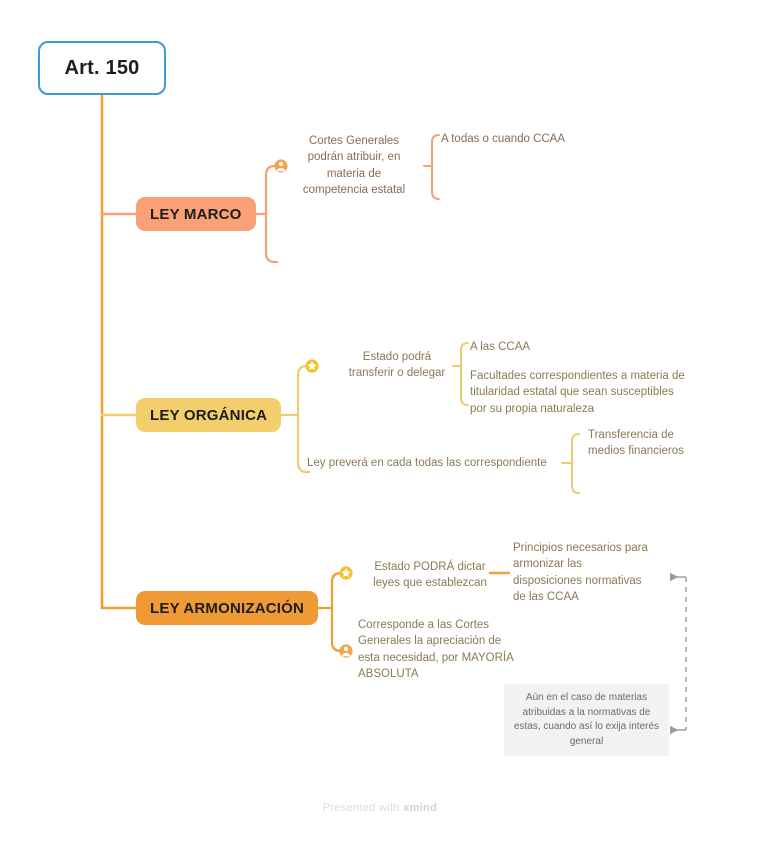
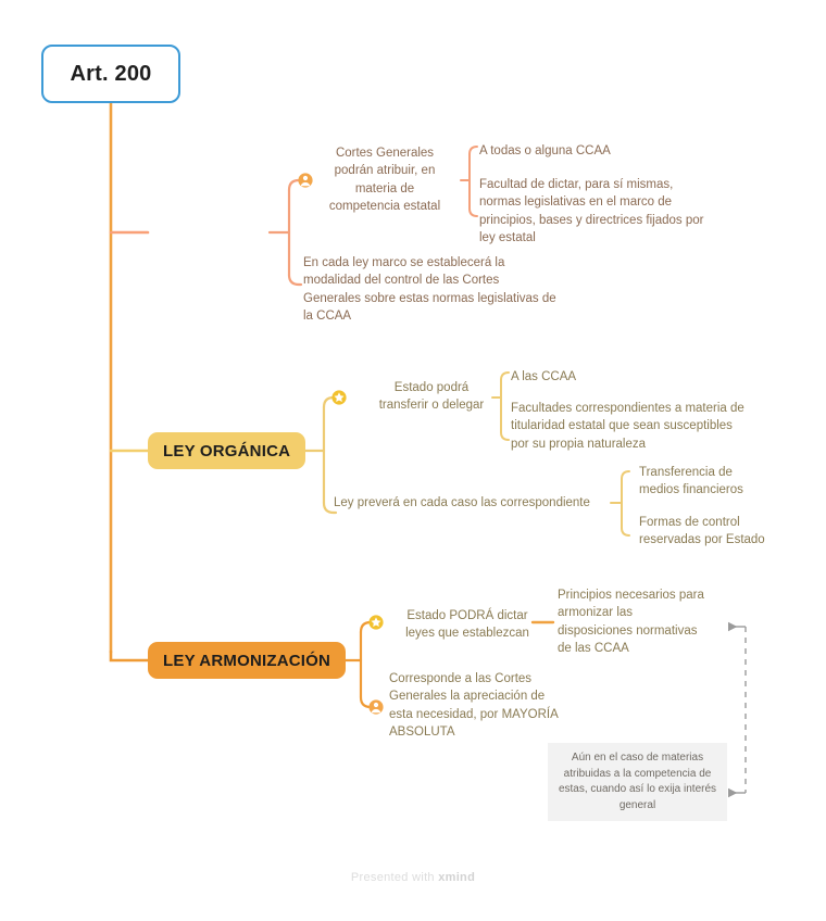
- Art. 150
+ Art. 200
- LEY MARCO
  LEY ORGÁNICA
  LEY ARMONIZACIÓN
  Cortes Generales
  podrán atribuir, en
  materia de
  competencia estatal
- A todas o cuando CCAA
+ A todas o alguna CCAA
+ Facultad de dictar, para sí mismas,
+ normas legislativas en el marco de
+ principios, bases y directrices fijados por
+ ley estatal
+ En cada ley marco se establecerá la
+ modalidad del control de las Cortes
+ Generales sobre estas normas legislativas de
+ la CCAA
  Estado podrá
  transferir o delegar
  A las CCAA
  Facultades correspondientes a materia de
  titularidad estatal que sean susceptibles
  por su propia naturaleza
- Ley preverá en cada todas las correspondiente
+ Ley preverá en cada caso las correspondiente
  Transferencia de
  medios financieros
+ Formas de control
+ reservadas por Estado
  Estado PODRÁ dictar
  leyes que establezcan
  Principios necesarios para
  armonizar las
  disposiciones normativas
  de las CCAA
  Corresponde a las Cortes
  Generales la apreciación de
  esta necesidad, por MAYORÍA
  ABSOLUTA
- Aún en el caso de materias atribuidas a la normativas de estas, cuando así lo exija interés general
+ Aún en el caso de materias atribuidas a la competencia de estas, cuando así lo exija interés general
  Presented with xmind
